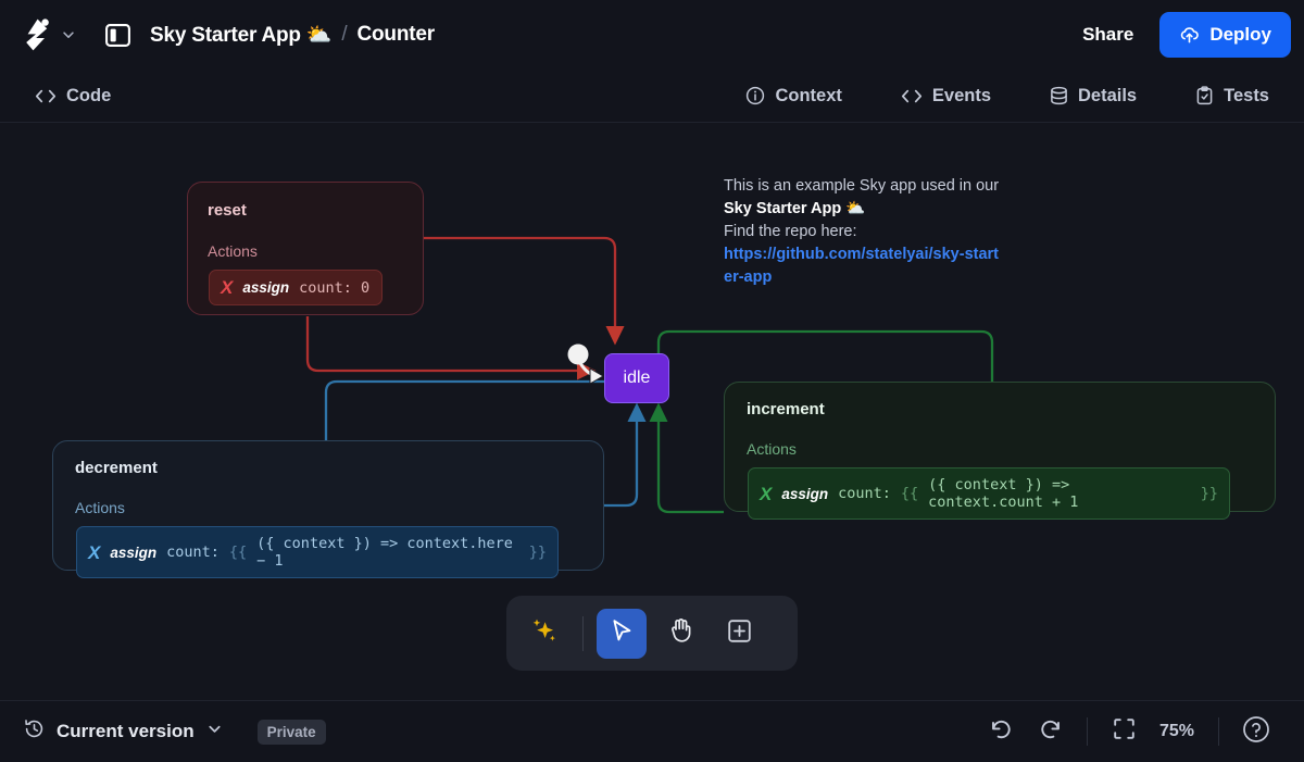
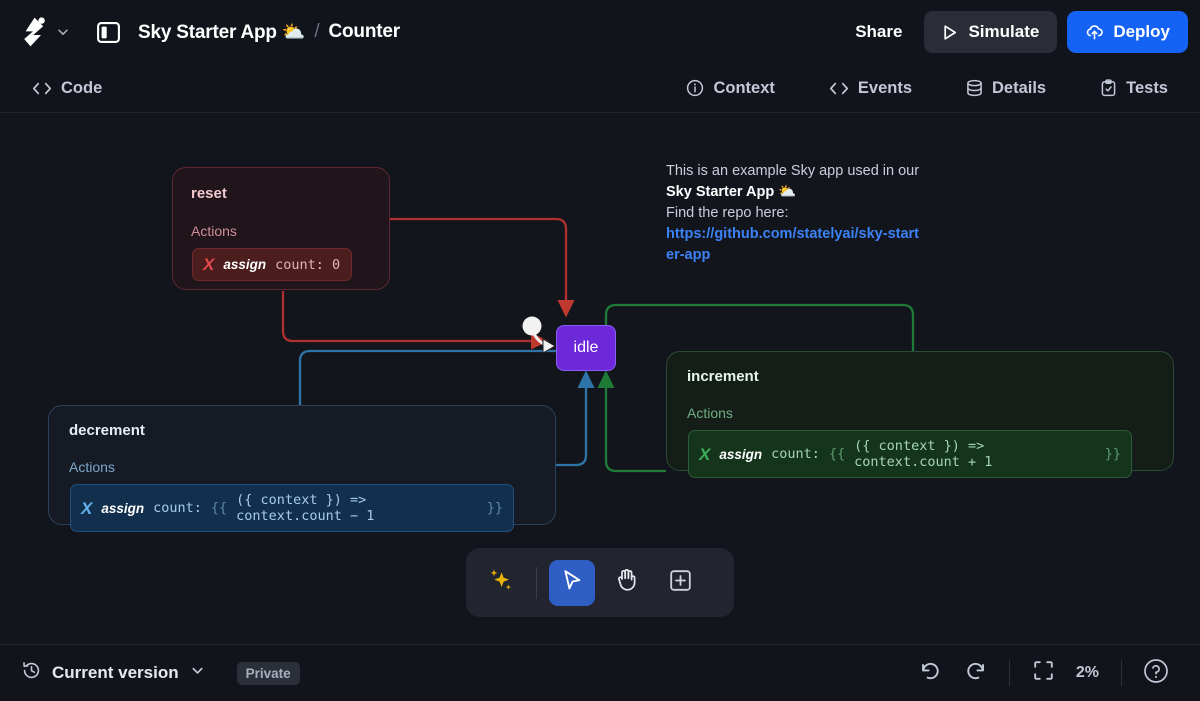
  Sky Starter App ⛅
  /
  Counter
  Share
+ Simulate
  Deploy
  Code
  Context
  Events
  Details
  Tests
  This is an example Sky app used in our
  Sky Starter App ⛅
  Find the repo here:
  https://github.com/statelyai/sky-starter-app
  reset
  Actions
  X
  assign
  count: 0
  decrement
  Actions
  X
  assign
  count:
  {{
- ({ context }) => context.here − 1
+ ({ context }) => context.count − 1
  }}
  increment
  Actions
  X
  assign
  count:
  {{
  ({ context }) => context.count + 1
  }}
  idle
  Current version
  Private
- 75%
+ 2%
